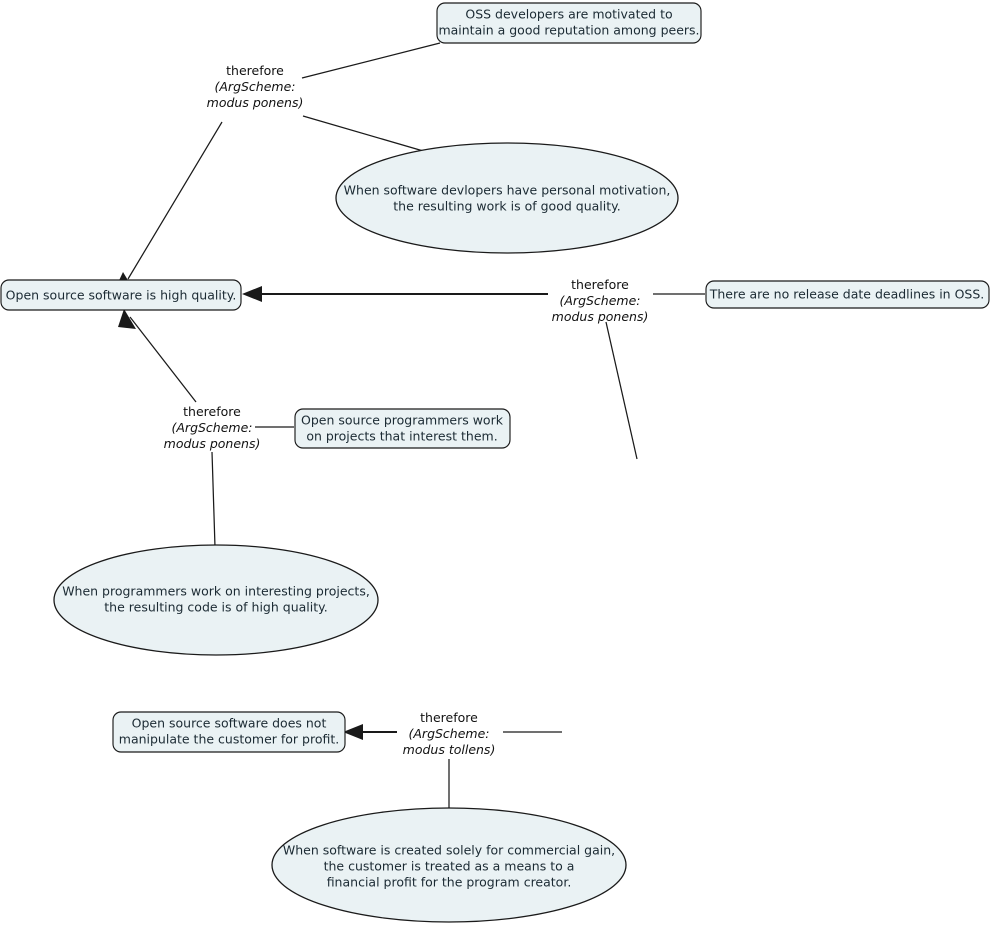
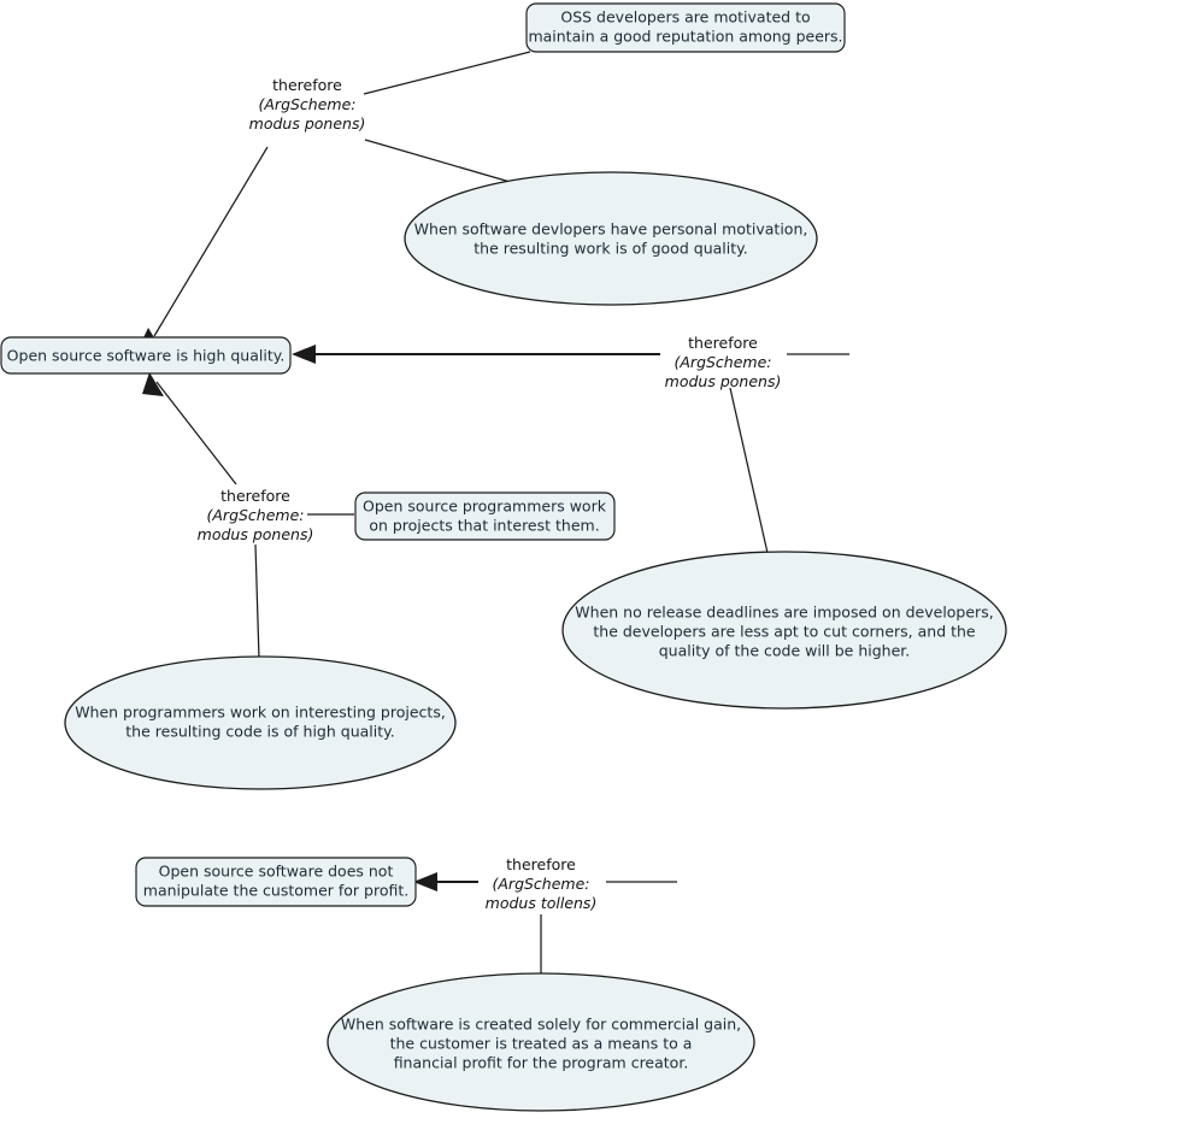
  OSS developers are motivated to
  maintain a good reputation among peers.
  When software devlopers have personal motivation,
  the resulting work is of good quality.
  Open source software is high quality.
- There are no release date deadlines in OSS.
  Open source programmers work
  on projects that interest them.
+ When no release deadlines are imposed on developers,
+ the developers are less apt to cut corners, and the
+ quality of the code will be higher.
  When programmers work on interesting projects,
  the resulting code is of high quality.
  Open source software does not
  manipulate the customer for profit.
  When software is created solely for commercial gain,
  the customer is treated as a means to a
  financial profit for the program creator.
  therefore
  (ArgScheme:
  modus ponens)
  therefore
  (ArgScheme:
  modus ponens)
  therefore
  (ArgScheme:
  modus ponens)
  therefore
  (ArgScheme:
  modus tollens)
